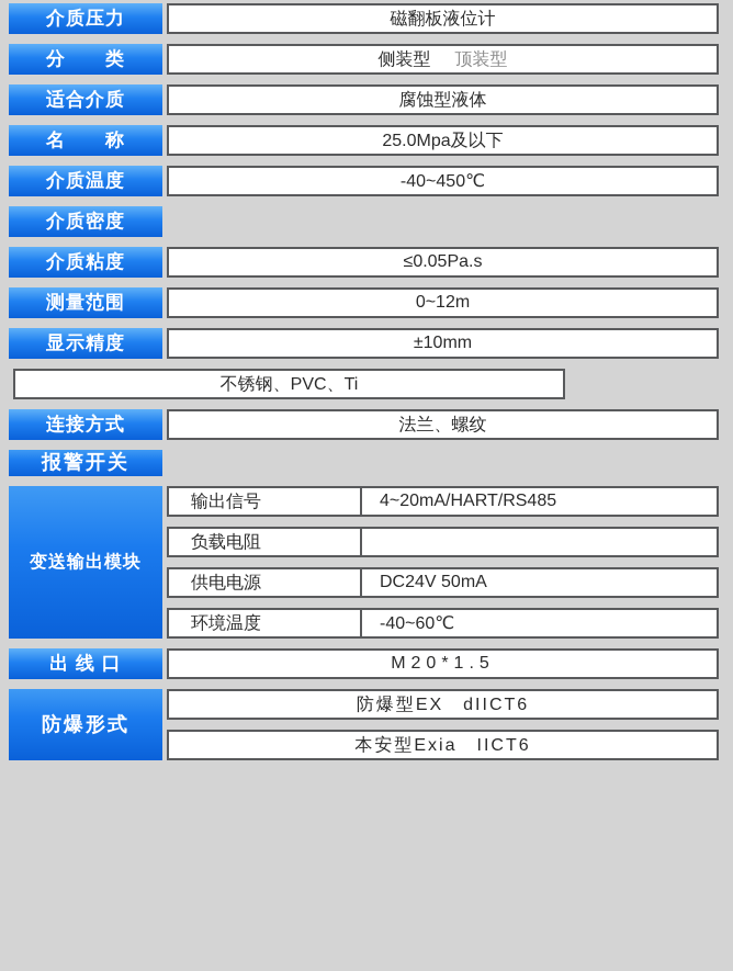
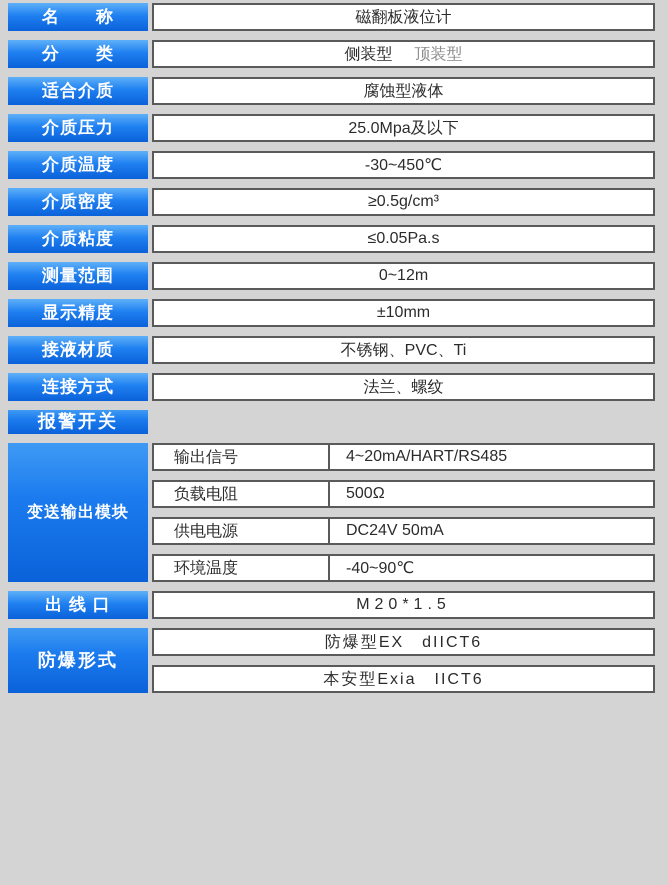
- 介质压力
+ 名 称
  磁翻板液位计
  分 类
  侧装型
  顶装型
  适合介质
  腐蚀型液体
- 名 称
+ 介质压力
  25.0Mpa及以下
  介质温度
- -40~450℃
+ -30~450℃
  介质密度
+ ≥0.5g/cm³
  介质粘度
  ≤0.05Pa.s
  测量范围
  0~12m
  显示精度
  ±10mm
+ 接液材质
  不锈钢、PVC、Ti
  连接方式
  法兰、螺纹
  报警开关
  变送输出模块
  输出信号
  4~20mA/HART/RS485
  负载电阻
+ 500Ω
  供电电源
  DC24V 50mA
  环境温度
- -40~60℃
+ -40~90℃
  出 线 口
  M20*1.5
  防爆形式
  防爆型EX dIICT6
  本安型Exia IICT6
